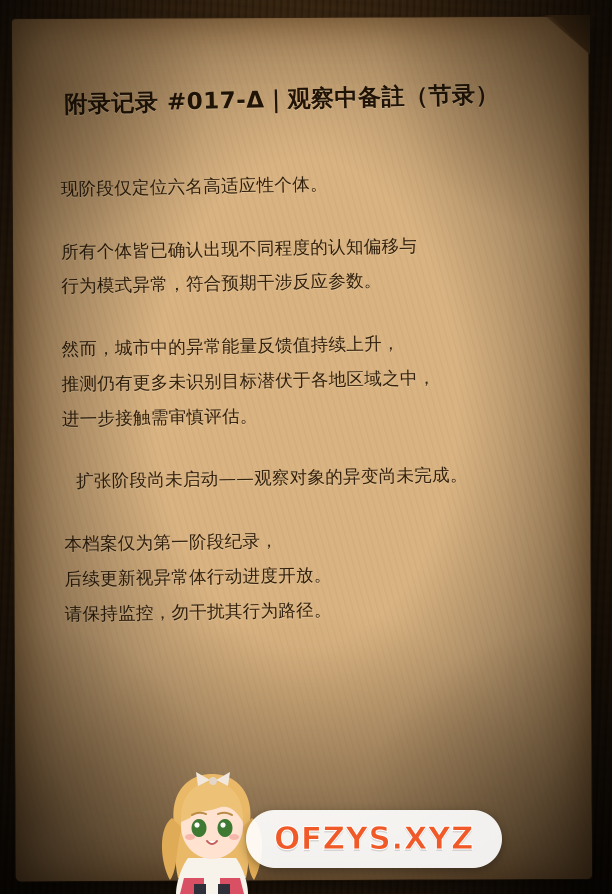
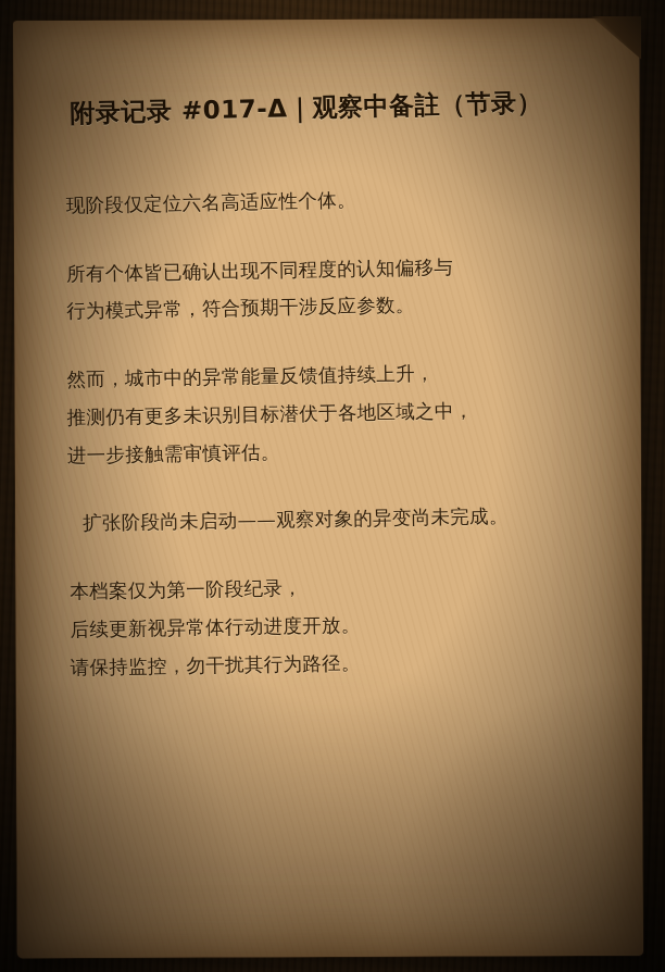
- OFZYS.XYZ
